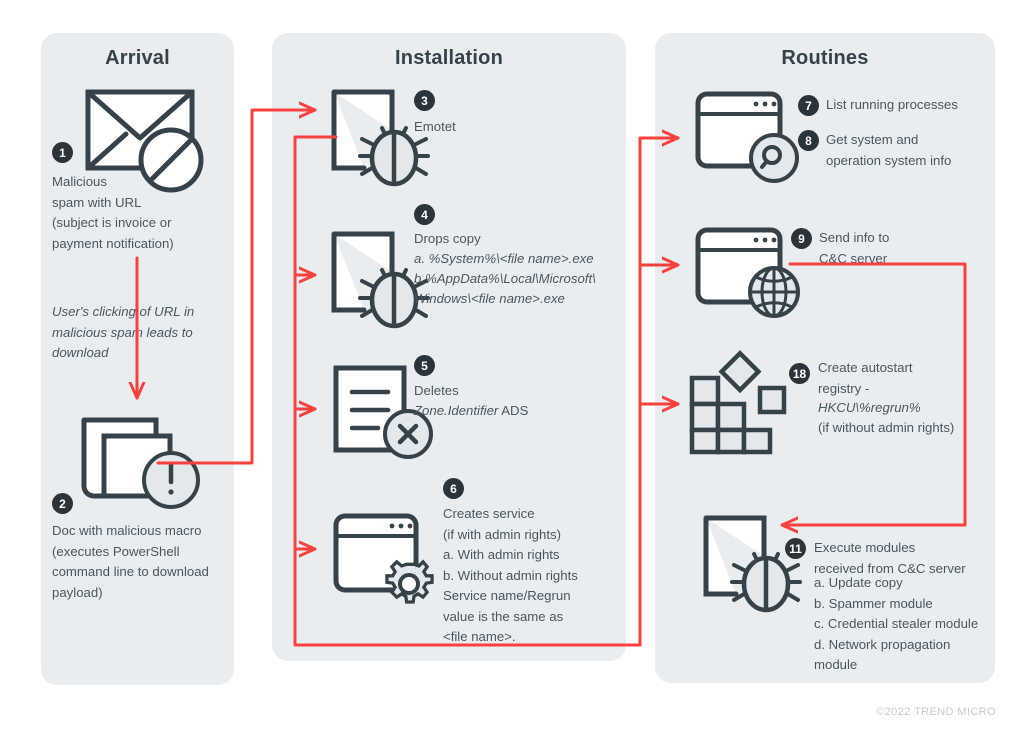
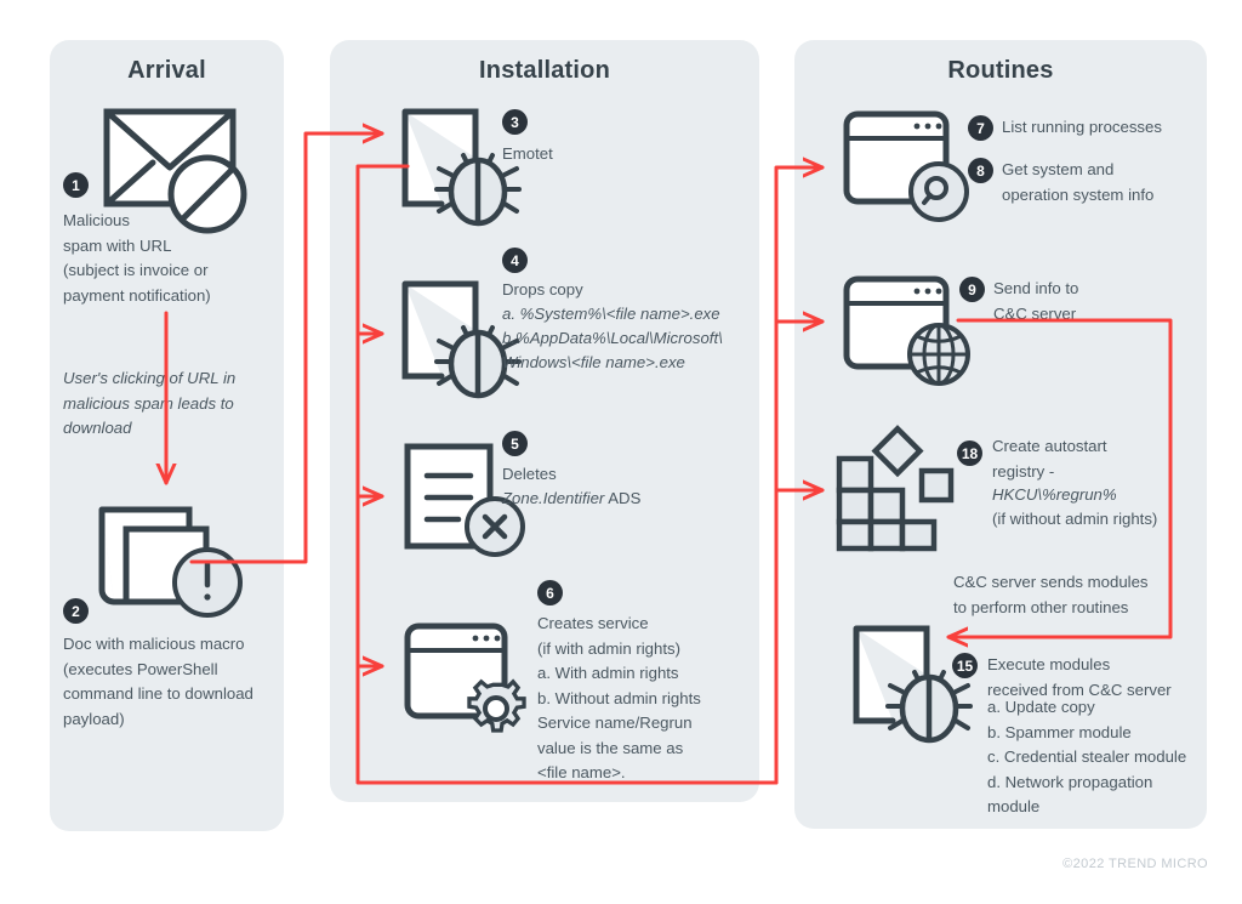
  Arrival
  Installation
  Routines
  1
  Malicious
  spam with URL
  (subject is invoice or
  payment notification)
  User's clicking of URL in
  malicious spa leads to
  download
  2
  Doc with malicious macro
  (executes PowerShell
  command line to download
  payload)
  3
  Emotet
  4
  Drops copy
  a. %System%\<file name>.exe
  b.%AppData%\Local\Microsoft\
  Windows\<file name>.exe
  5
  Deletes
  Zone.Identifier ADS
  6
  Creates service
  (if with admin rights)
  a. With admin rights
  b. Without admin rights
  Service name/Regrun
  value is the same as
  <file name>.
  7
  List running processes
  8
  Get system and
  operation system info
  9
  Send info to
  C&C server
  18
  Create autostart
  registry -
  HKCU\%regrun%
  (if without admin rights)
+ C&C server sends modules
+ to perform other routines
- 11
+ 15
  Execute modules
  received from C&C server
  a. Update copy
  b. Spammer module
  c. Credential stealer module
  d. Network propagation
  module
  ©2022 TREND MICRO
